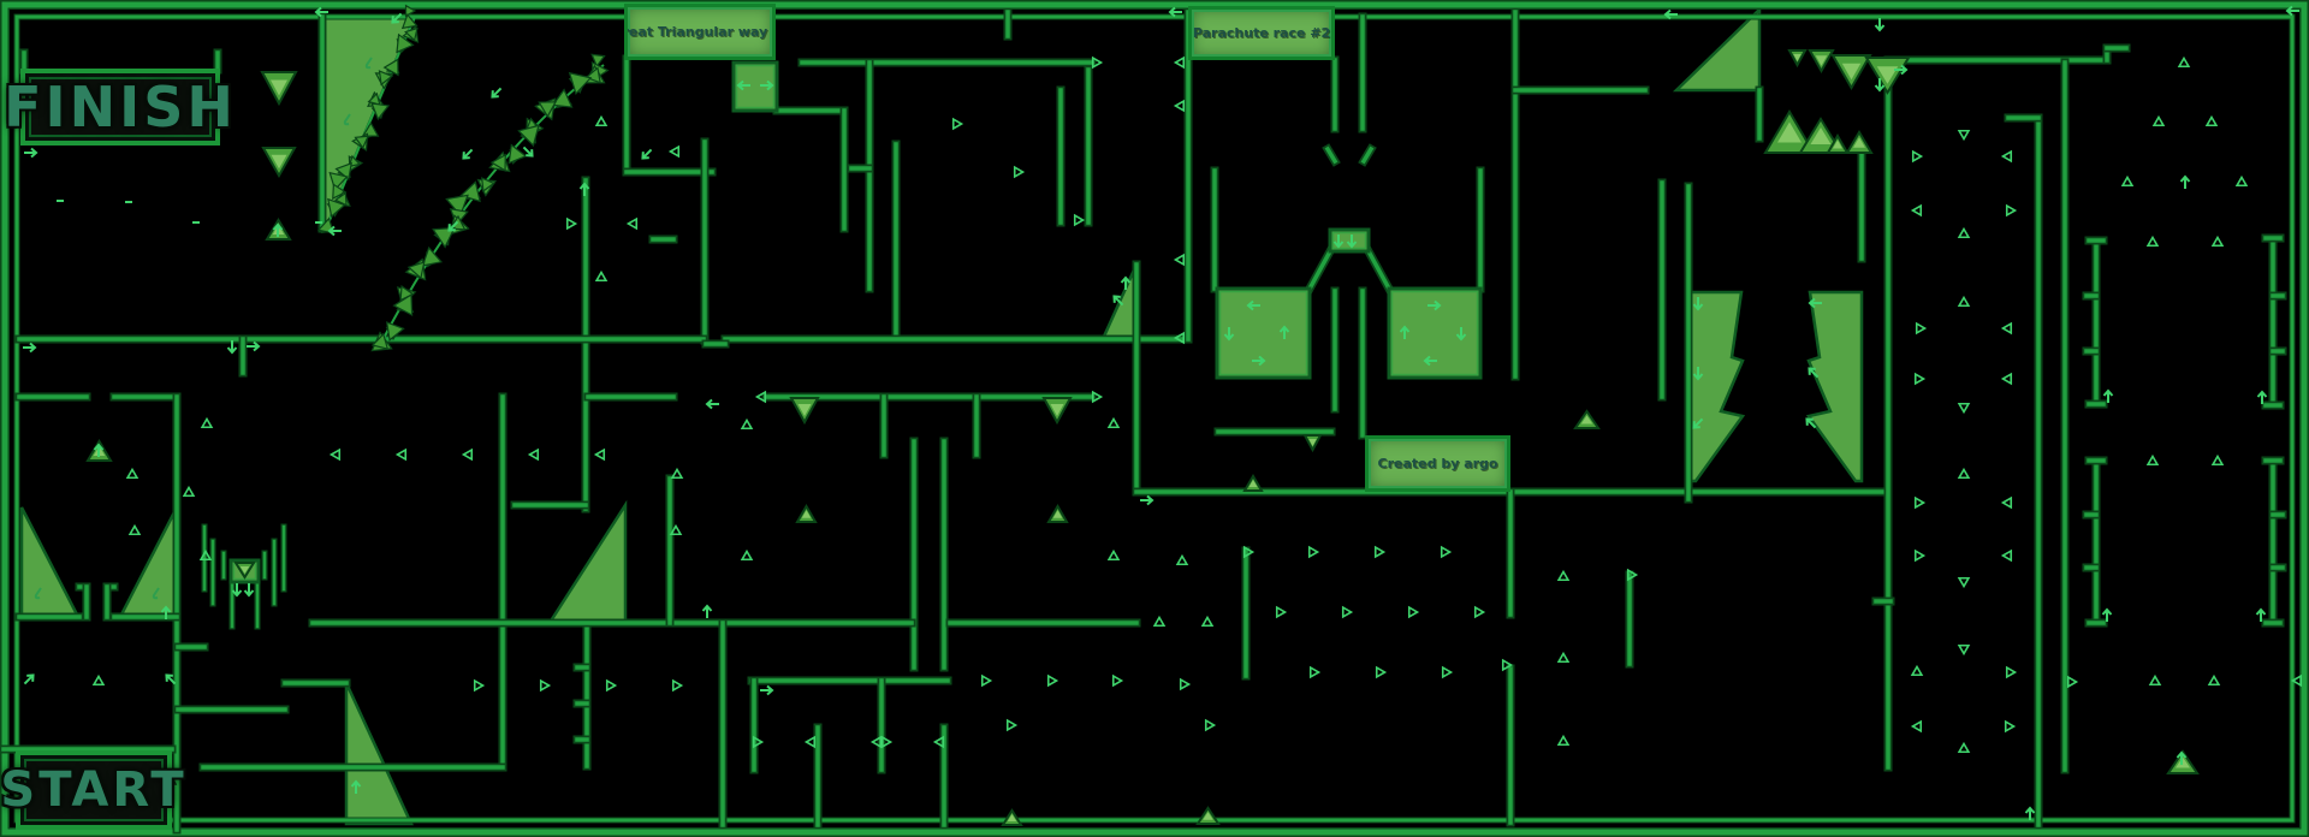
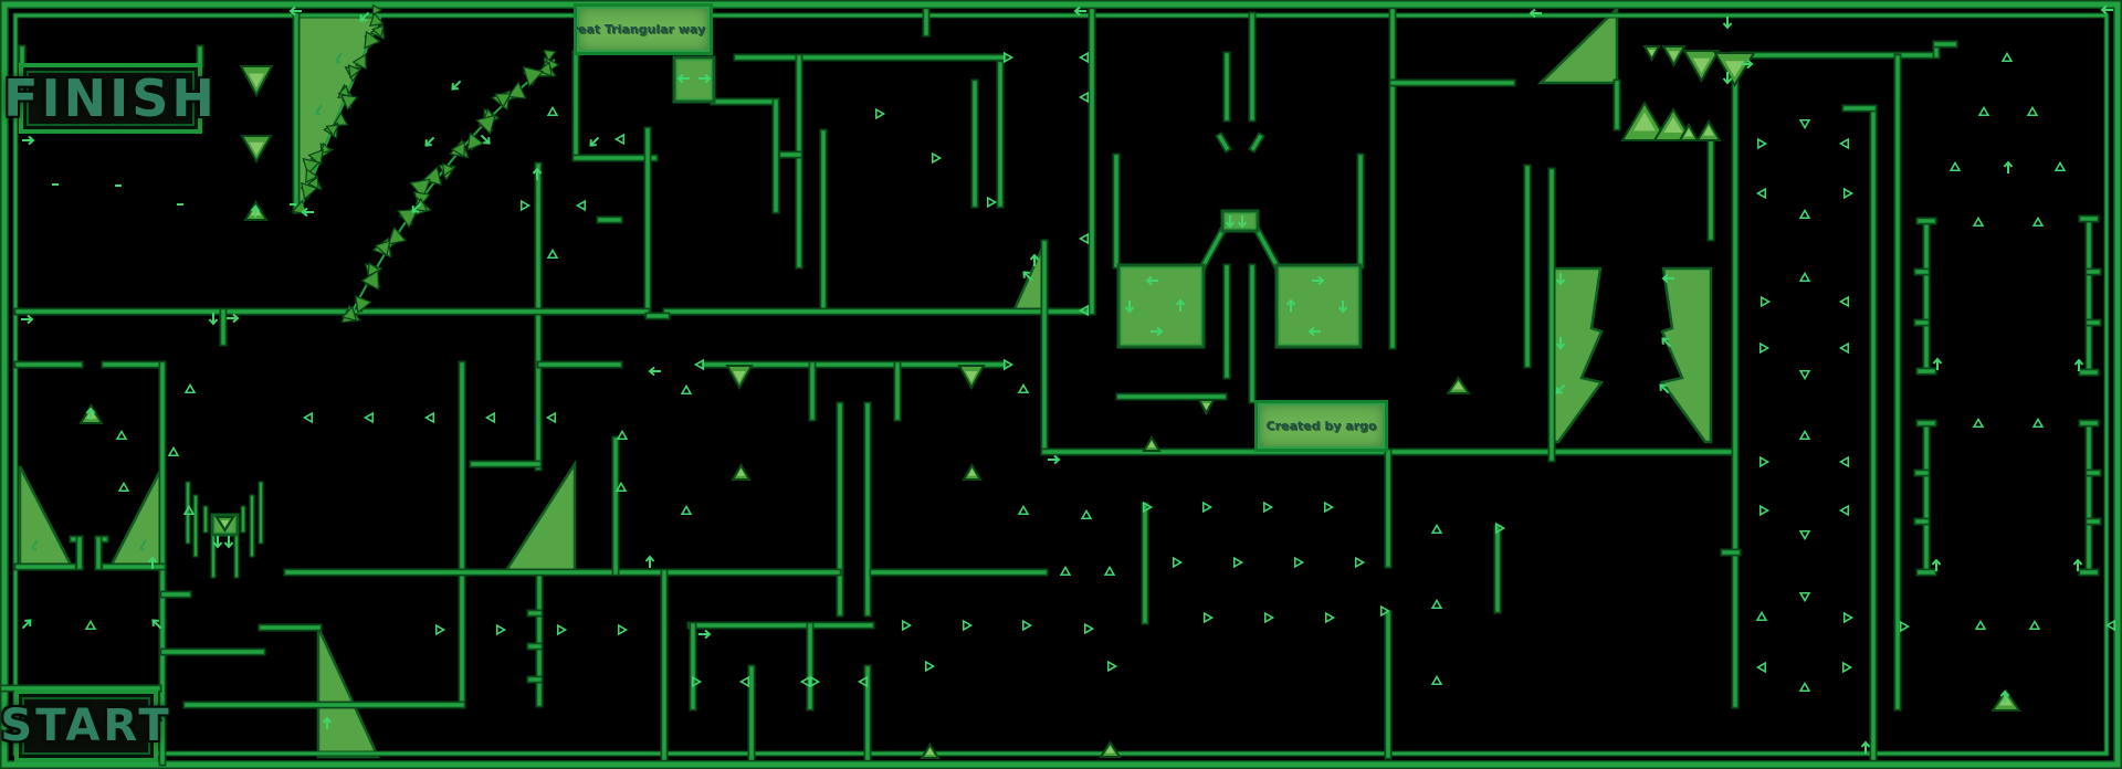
  FINISH
  START
  eat Triangular way
- Parachute race #2
  Created by argo
